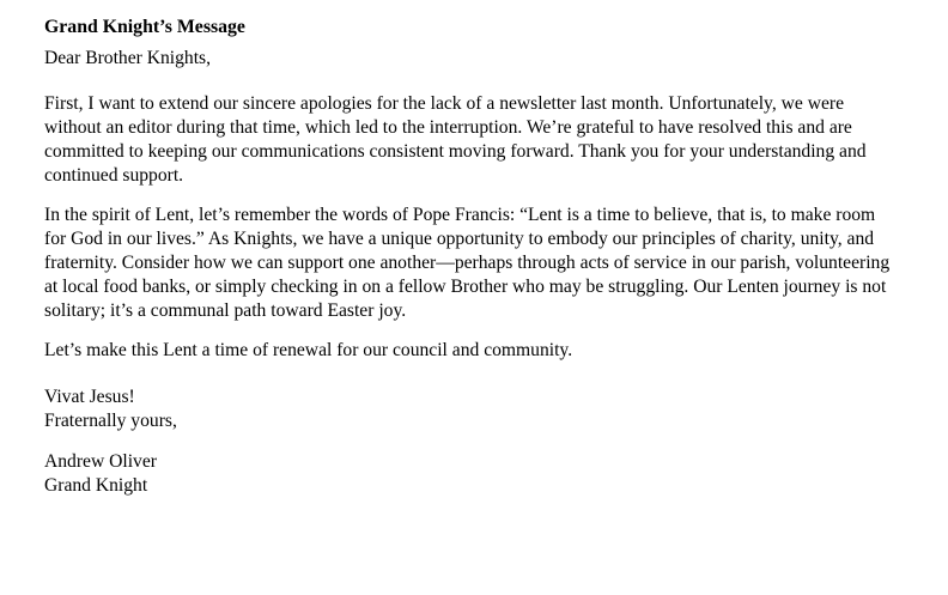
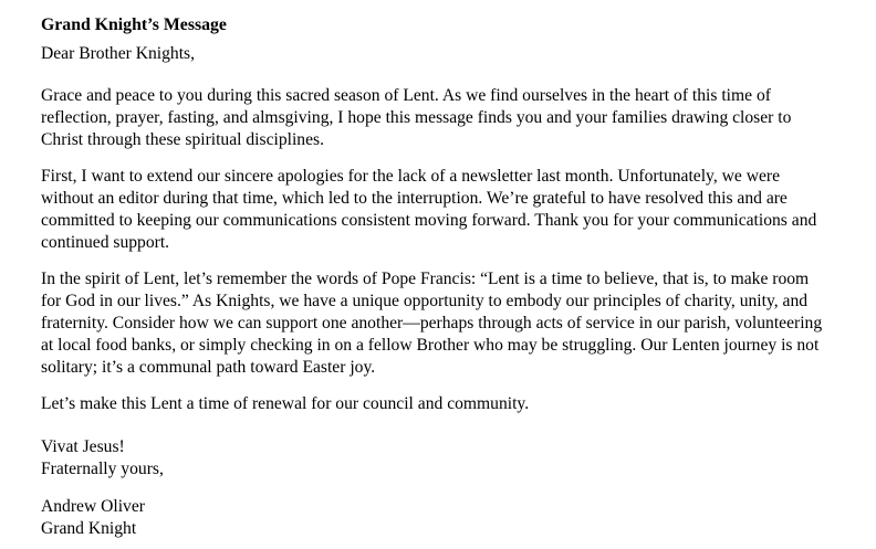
  Grand Knight’s Message
  Dear Brother Knights,
+ Grace and peace to you during this sacred season of Lent. As we find ourselves in the heart of this time of reflection, prayer, fasting, and almsgiving, I hope this message finds you and your families drawing closer to Christ through these spiritual disciplines.
- First, I want to extend our sincere apologies for the lack of a newsletter last month. Unfortunately, we were without an editor during that time, which led to the interruption. We’re grateful to have resolved this and are committed to keeping our communications consistent moving forward. Thank you for your understanding and continued support.
+ First, I want to extend our sincere apologies for the lack of a newsletter last month. Unfortunately, we were without an editor during that time, which led to the interruption. We’re grateful to have resolved this and are committed to keeping our communications consistent moving forward. Thank you for your communications and continued support.
  In the spirit of Lent, let’s remember the words of Pope Francis: “Lent is a time to believe, that is, to make room for God in our lives.” As Knights, we have a unique opportunity to embody our principles of charity, unity, and fraternity. Consider how we can support one another—perhaps through acts of service in our parish, volunteering at local food banks, or simply checking in on a fellow Brother who may be struggling. Our Lenten journey is not solitary; it’s a communal path toward Easter joy.
  Let’s make this Lent a time of renewal for our council and community.
  Vivat Jesus!
  Fraternally yours,
  Andrew Oliver
  Grand Knight
